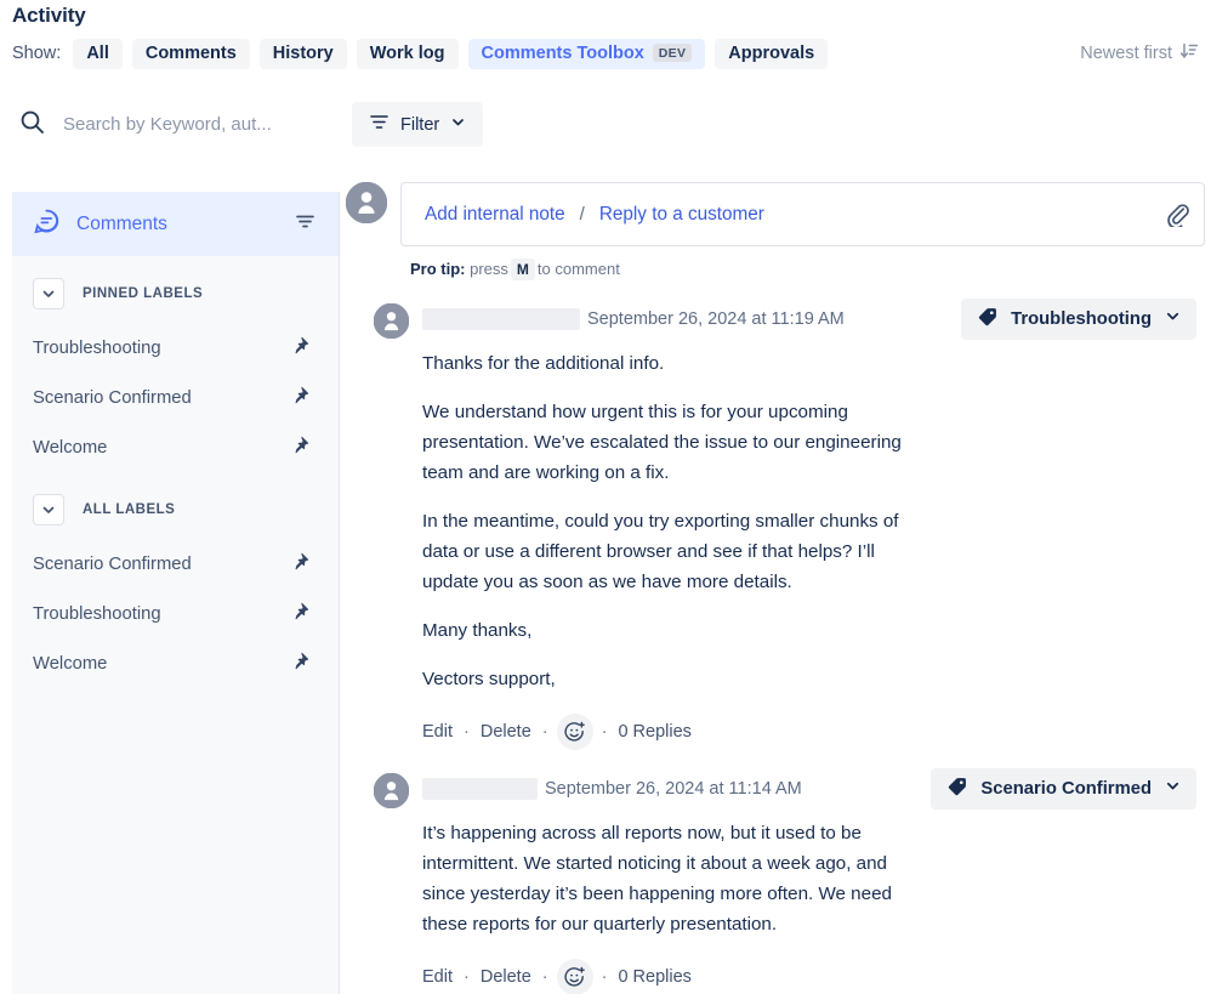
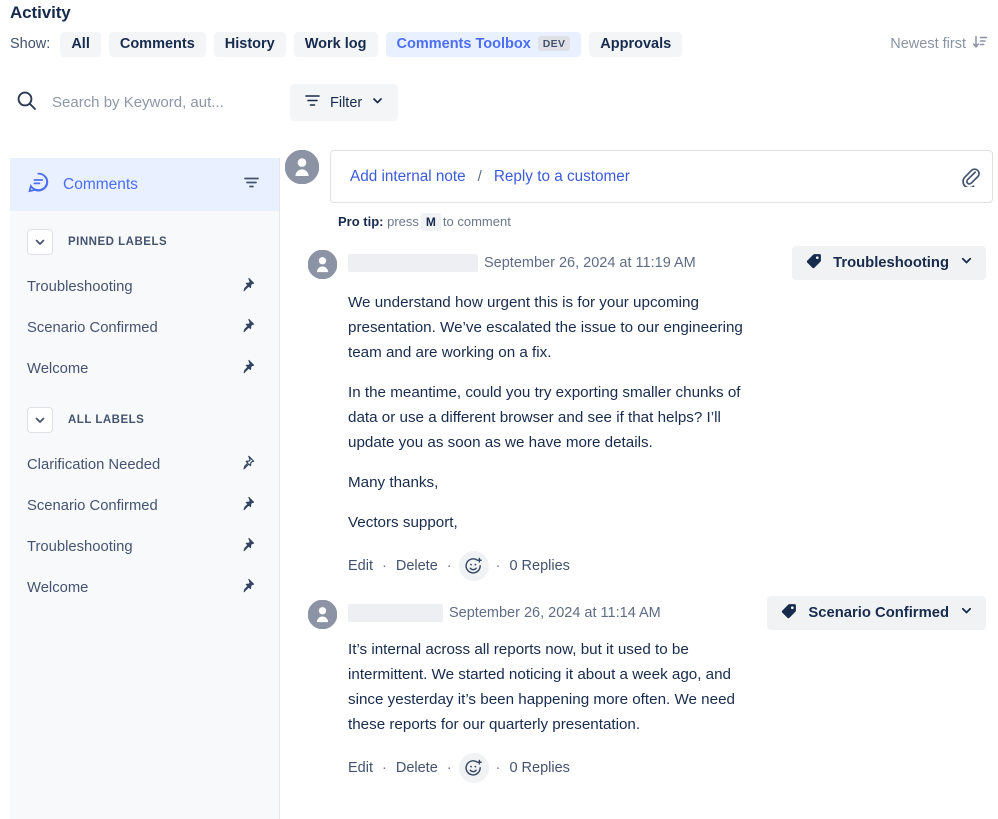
  Activity
  Show:
  All
  Comments
  History
  Work log
  Comments Toolbox
  DEV
  Approvals
  Newest first
  Search by Keyword, aut...
  Filter
  Comments
  PINNED LABELS
  Troubleshooting
  Scenario Confirmed
  Welcome
  ALL LABELS
+ Clarification Needed
  Scenario Confirmed
  Troubleshooting
  Welcome
  Add internal note
  /
  Reply to a customer
  Pro tip: press M to comment
  September 26, 2024 at 11:19 AM
  Troubleshooting
- Thanks for the additional info.
  We understand how urgent this is for your upcoming presentation. We’ve escalated the issue to our engineering team and are working on a fix.
  In the meantime, could you try exporting smaller chunks of data or use a different browser and see if that helps? I’ll update you as soon as we have more details.
  Many thanks,
  Vectors support,
  Edit
  ·
  Delete
  ·
  ·
  0 Replies
  September 26, 2024 at 11:14 AM
  Scenario Confirmed
- It’s happening across all reports now, but it used to be intermittent. We started noticing it about a week ago, and since yesterday it’s been happening more often. We need these reports for our quarterly presentation.
+ It’s internal across all reports now, but it used to be intermittent. We started noticing it about a week ago, and since yesterday it’s been happening more often. We need these reports for our quarterly presentation.
  Edit
  ·
  Delete
  ·
  ·
  0 Replies
